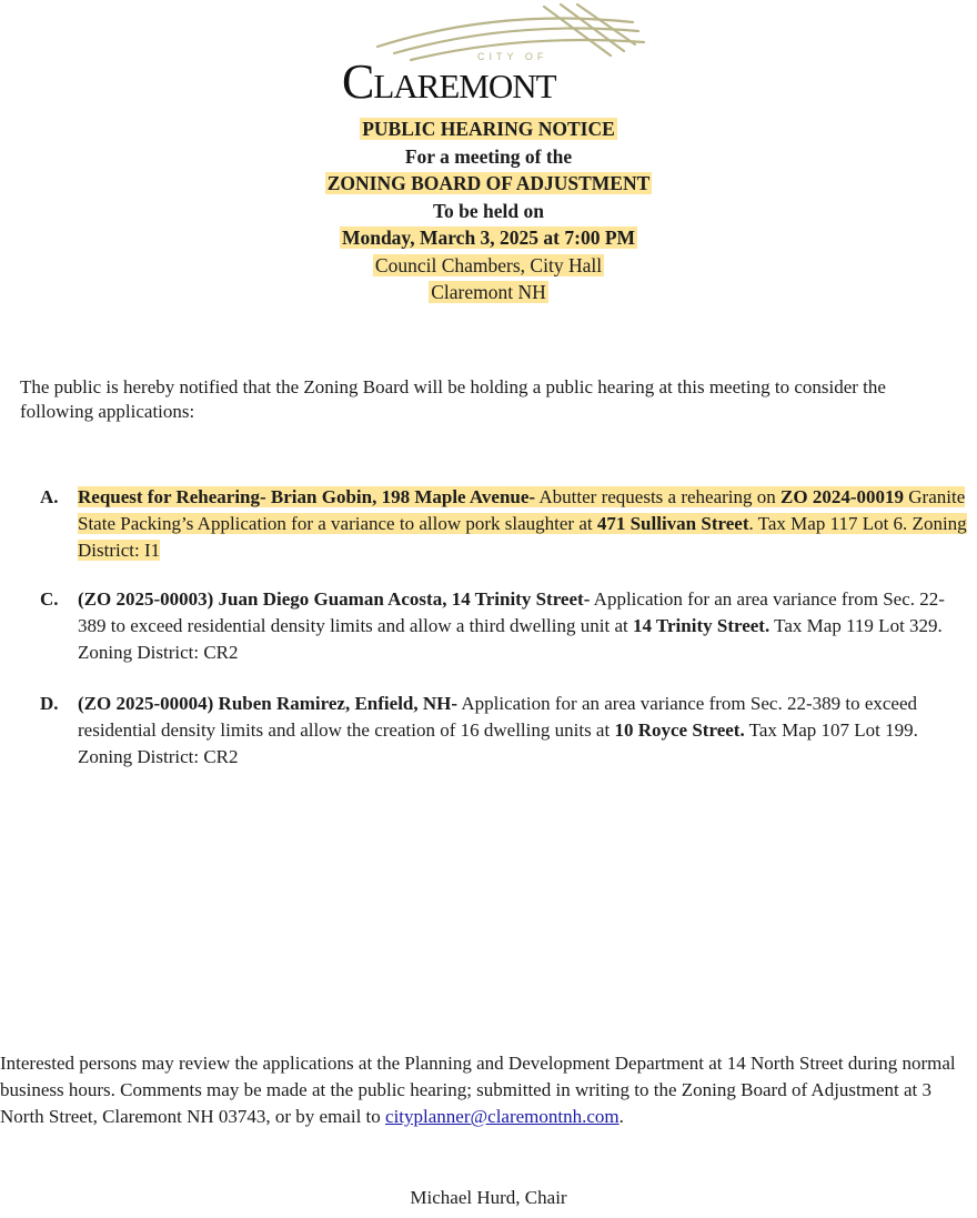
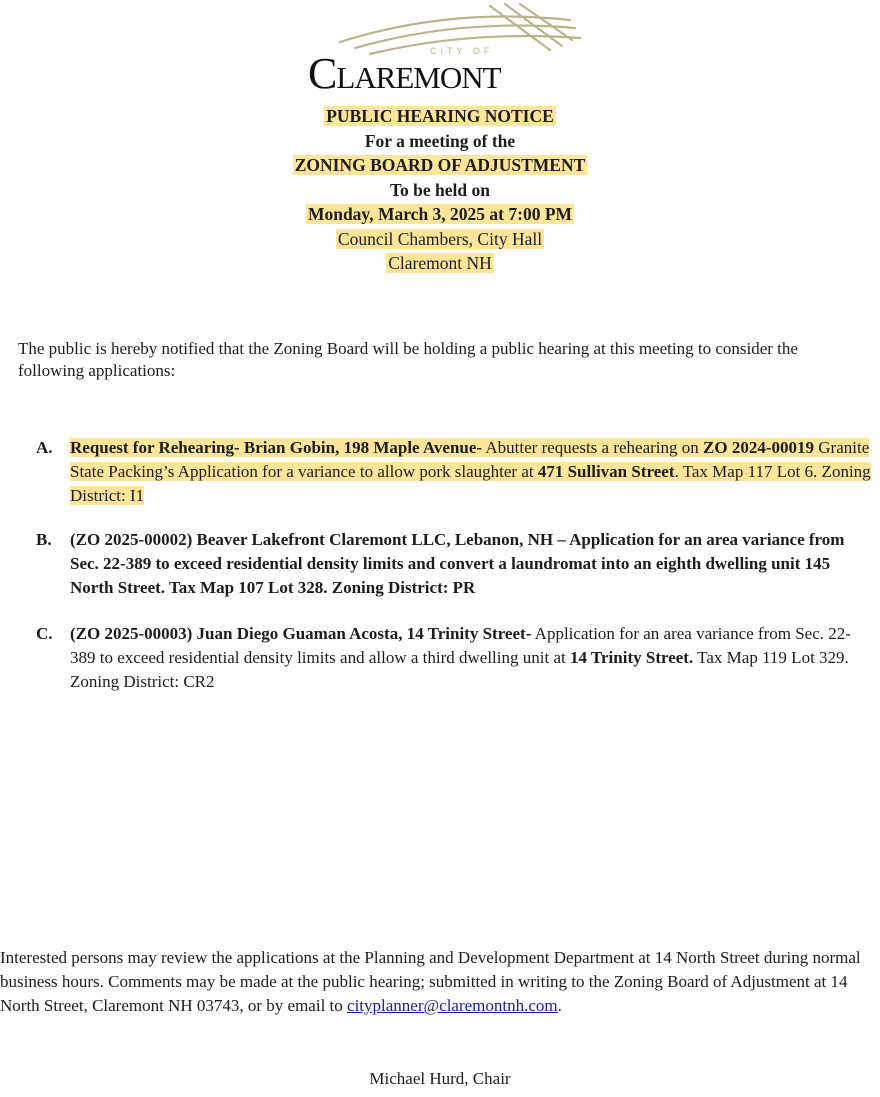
  CITY OF
  Claremont
  PUBLIC HEARING NOTICE
  For a meeting of the
  ZONING BOARD OF ADJUSTMENT
  To be held on
  Monday, March 3, 2025 at 7:00 PM
  Council Chambers, City Hall
  Claremont NH
  The public is hereby notified that the Zoning Board will be holding a public hearing at this meeting to consider the following applications:
  A.
  Request for Rehearing- Brian Gobin, 198 Maple Avenue- Abutter requests a rehearing on ZO 2024-00019 Granite State Packing’s Application for a variance to allow pork slaughter at 471 Sullivan Street. Tax Map 117 Lot 6. Zoning District: I1
+ B.
+ (ZO 2025-00002) Beaver Lakefront Claremont LLC, Lebanon, NH – Application for an area variance from Sec. 22-389 to exceed residential density limits and convert a laundromat into an eighth dwelling unit 145 North Street. Tax Map 107 Lot 328. Zoning District: PR
  C.
  (ZO 2025-00003) Juan Diego Guaman Acosta, 14 Trinity Street- Application for an area variance from Sec. 22-389 to exceed residential density limits and allow a third dwelling unit at 14 Trinity Street. Tax Map 119 Lot 329. Zoning District: CR2
- D.
- (ZO 2025-00004) Ruben Ramirez, Enfield, NH- Application for an area variance from Sec. 22-389 to exceed residential density limits and allow the creation of 16 dwelling units at 10 Royce Street. Tax Map 107 Lot 199. Zoning District: CR2
- Interested persons may review the applications at the Planning and Development Department at 14 North Street during normal business hours. Comments may be made at the public hearing; submitted in writing to the Zoning Board of Adjustment at 3 North Street, Claremont NH 03743, or by email to cityplanner@claremontnh.com.
+ Interested persons may review the applications at the Planning and Development Department at 14 North Street during normal business hours. Comments may be made at the public hearing; submitted in writing to the Zoning Board of Adjustment at 14 North Street, Claremont NH 03743, or by email to cityplanner@claremontnh.com.
  Michael Hurd, Chair
